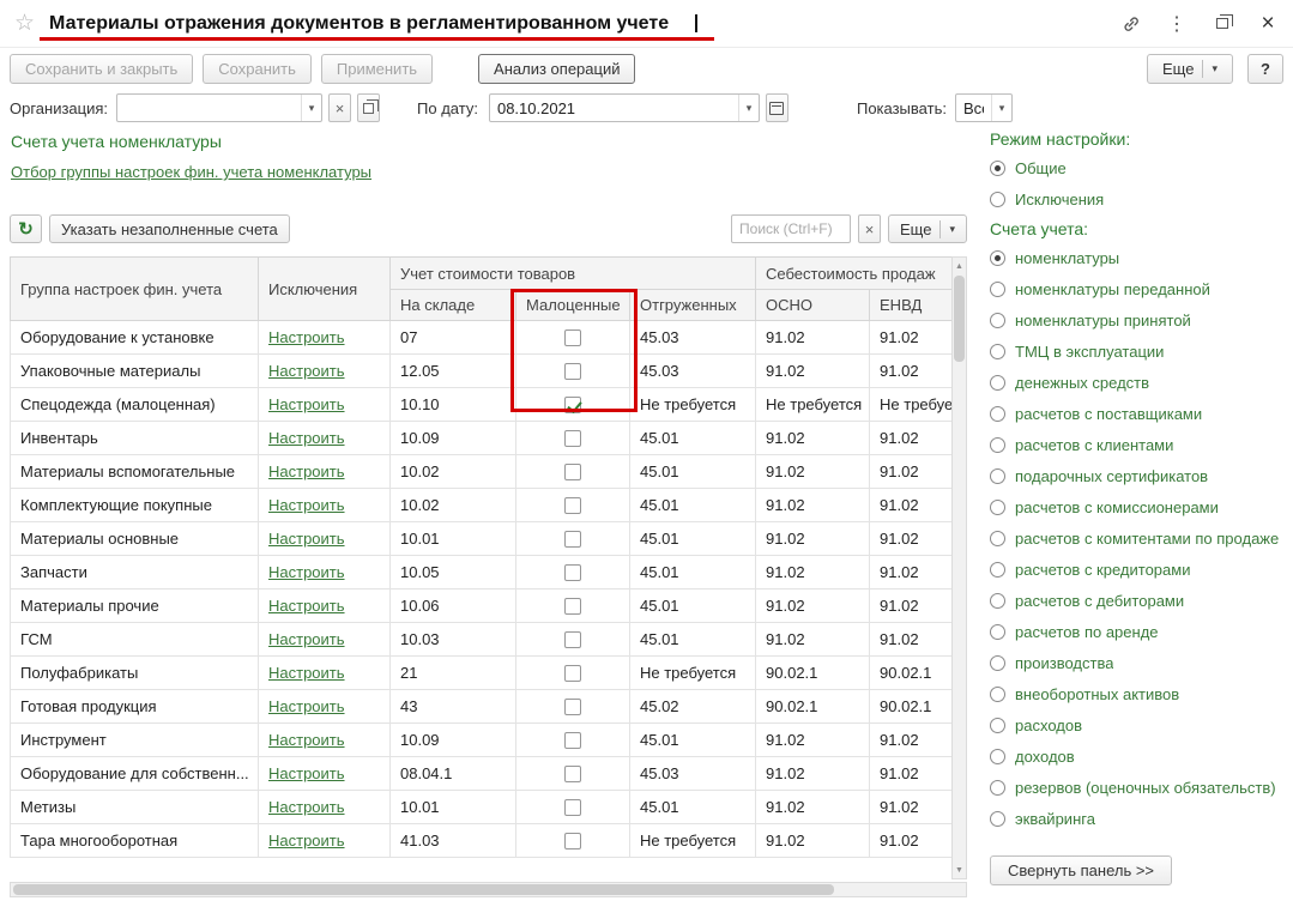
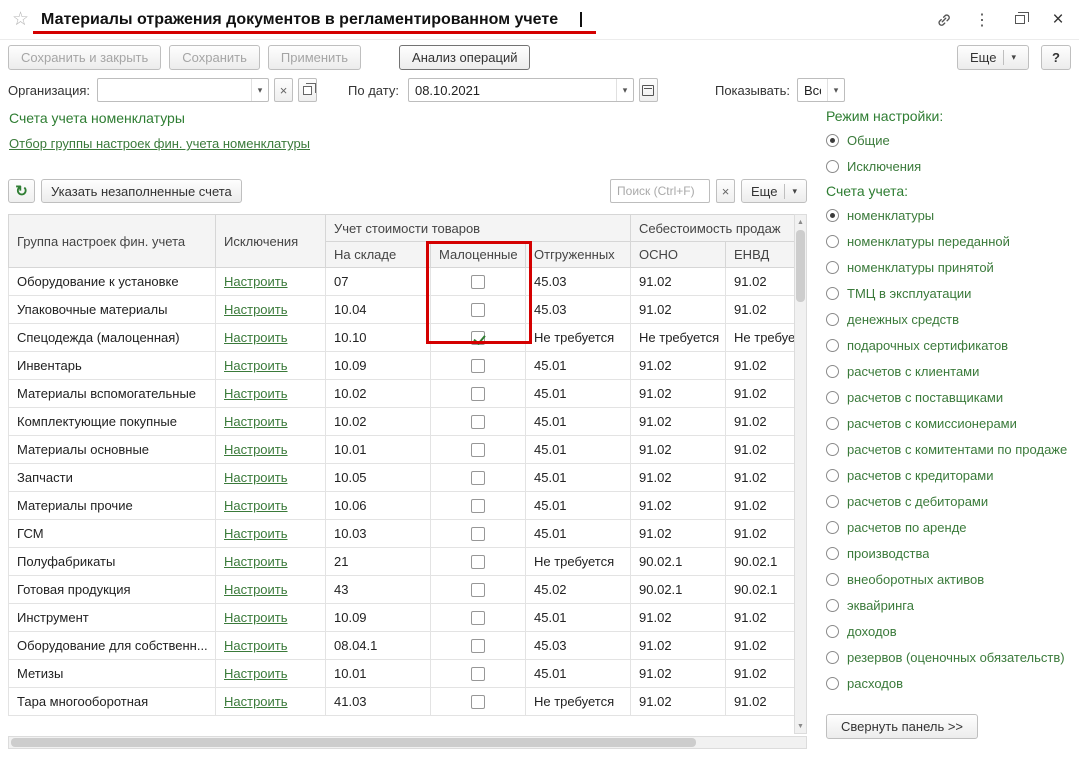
  ☆
  Материалы отражения документов в регламентированном учете
  ⋮
  ×
  Сохранить и закрыть
  Сохранить
  Применить
  Анализ операций
  Еще
  ▾
  ?
  Организация:
  ▾
  ×
  По дату:
  08.10.2021
  ▾
  Показывать:
  ▾
  Счета учета номенклатуры
  Отбор группы настроек фин. учета номенклатуры
  ↻
  Указать незаполненные счета
  Поиск (Ctrl+F)
  ×
  Еще
  ▾
  Группа настроек фин. учета	Исключения	Учет стоимости товаров	Себестоимость продаж
  На складе	Малоценные	Отгруженных	ОСНО	ЕНВД
  Оборудование к установке	Настроить	07		45.03	91.02	91.02
- Упаковочные материалы	Настроить	12.05		45.03	91.02	91.02
+ Упаковочные материалы	Настроить	10.04		45.03	91.02	91.02
  Спецодежда (малоценная)	Настроить	10.10		Не требуется	Не требуется	Не требуе
  Инвентарь	Настроить	10.09		45.01	91.02	91.02
  Материалы вспомогательные	Настроить	10.02		45.01	91.02	91.02
  Комплектующие покупные	Настроить	10.02		45.01	91.02	91.02
  Материалы основные	Настроить	10.01		45.01	91.02	91.02
  Запчасти	Настроить	10.05		45.01	91.02	91.02
  Материалы прочие	Настроить	10.06		45.01	91.02	91.02
  ГСМ	Настроить	10.03		45.01	91.02	91.02
  Полуфабрикаты	Настроить	21		Не требуется	90.02.1	90.02.1
  Готовая продукция	Настроить	43		45.02	90.02.1	90.02.1
  Инструмент	Настроить	10.09		45.01	91.02	91.02
  Оборудование для собственн...	Настроить	08.04.1		45.03	91.02	91.02
  Метизы	Настроить	10.01		45.01	91.02	91.02
  Тара многооборотная	Настроить	41.03		Не требуется	91.02	91.02
  Режим настройки:
  Общие
  Исключения
  Счета учета:
  номенклатуры
  номенклатуры переданной
  номенклатуры принятой
  ТМЦ в эксплуатации
  денежных средств
- расчетов с поставщиками
+ подарочных сертификатов
  расчетов с клиентами
- подарочных сертификатов
+ расчетов с поставщиками
  расчетов с комиссионерами
  расчетов с комитентами по продаже
  расчетов с кредиторами
  расчетов с дебиторами
  расчетов по аренде
  производства
  внеоборотных активов
- расходов
+ эквайринга
  доходов
  резервов (оценочных обязательств)
- эквайринга
+ расходов
  Свернуть панель >>
